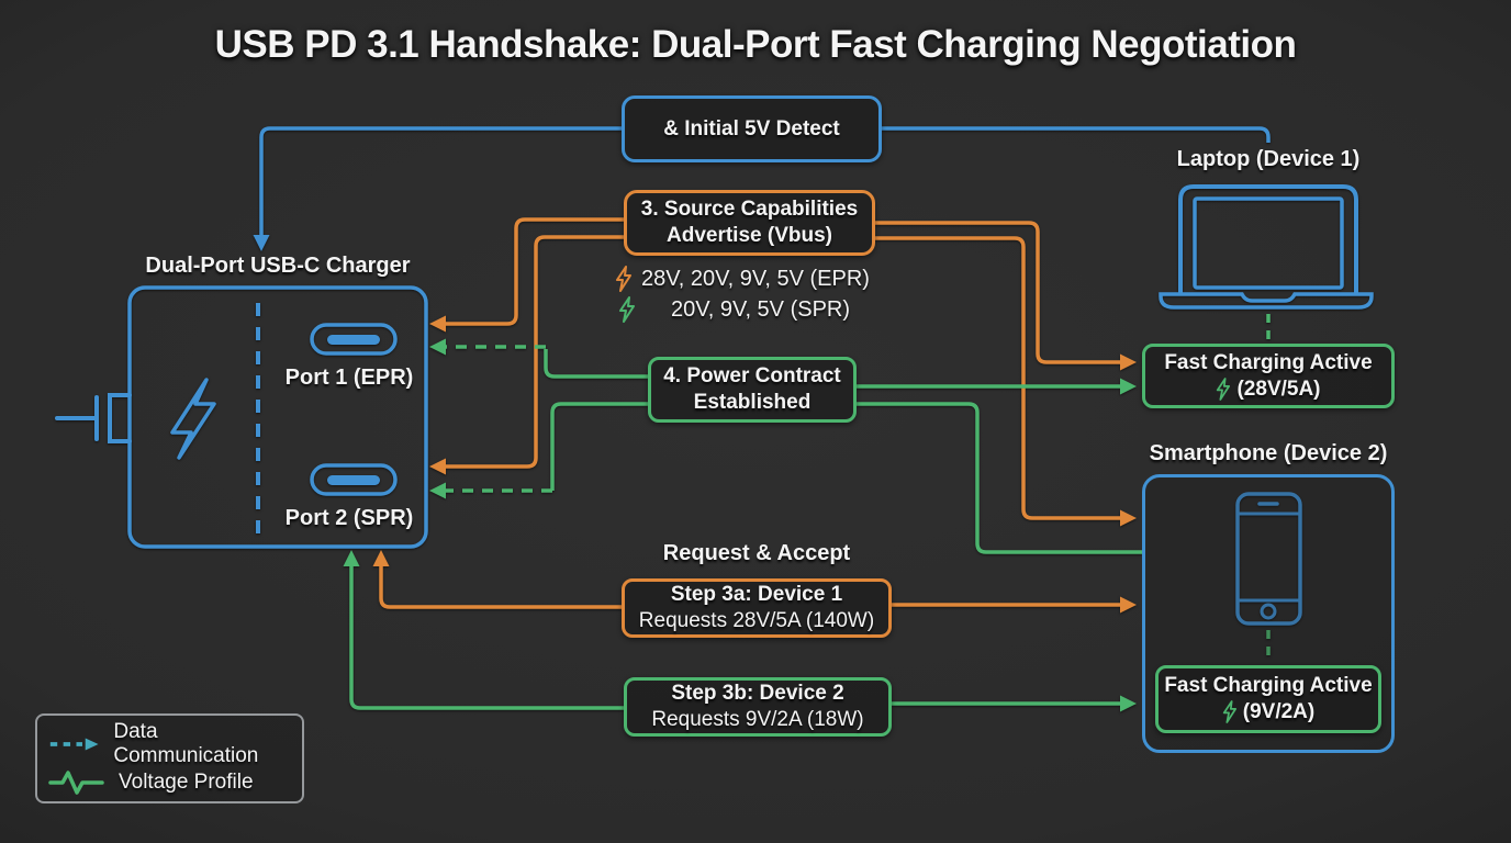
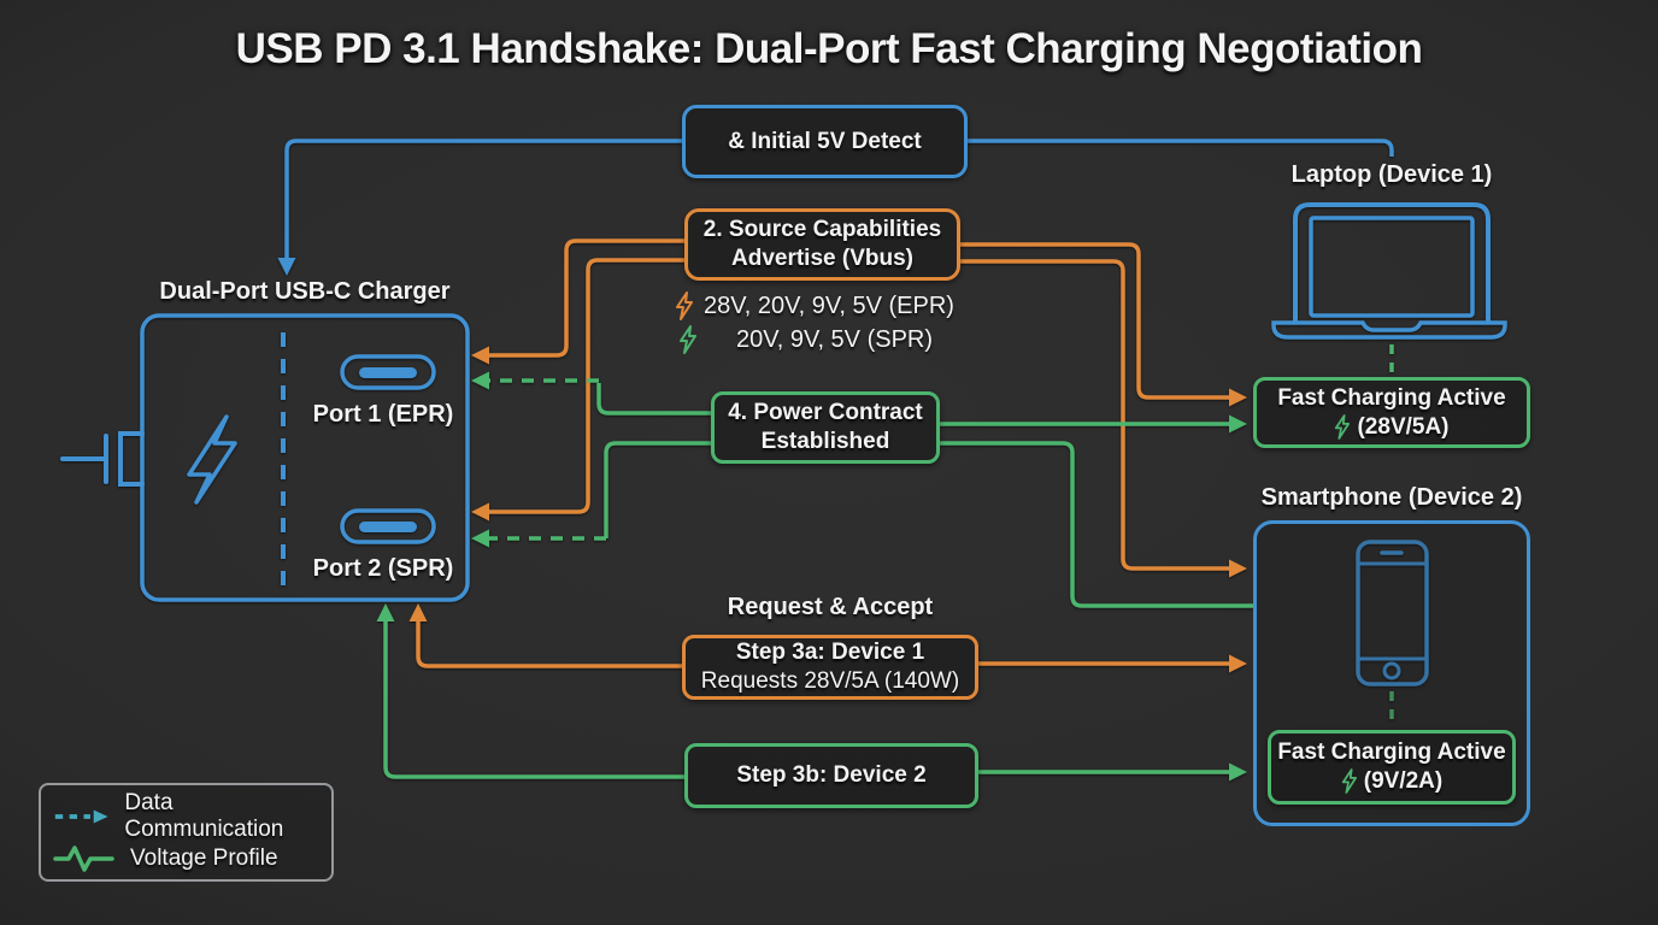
  USB PD 3.1 Handshake: Dual-Port Fast Charging Negotiation
  & Initial 5V Detect
- 3. Source Capabilities
+ 2. Source Capabilities
  Advertise (Vbus)
  28V, 20V, 9V, 5V (EPR)
  20V, 9V, 5V (SPR)
  4. Power Contract
  Established
  Dual-Port USB-C Charger
  Port 1 (EPR)
  Port 2 (SPR)
  Laptop (Device 1)
  Fast Charging Active
  (28V/5A)
  Smartphone (Device 2)
  Fast Charging Active
  (9V/2A)
  Request & Accept
  Step 3a: Device 1
  Requests 28V/5A (140W)
  Step 3b: Device 2
- Requests 9V/2A (18W)
  Data Communication
  Voltage Profile
